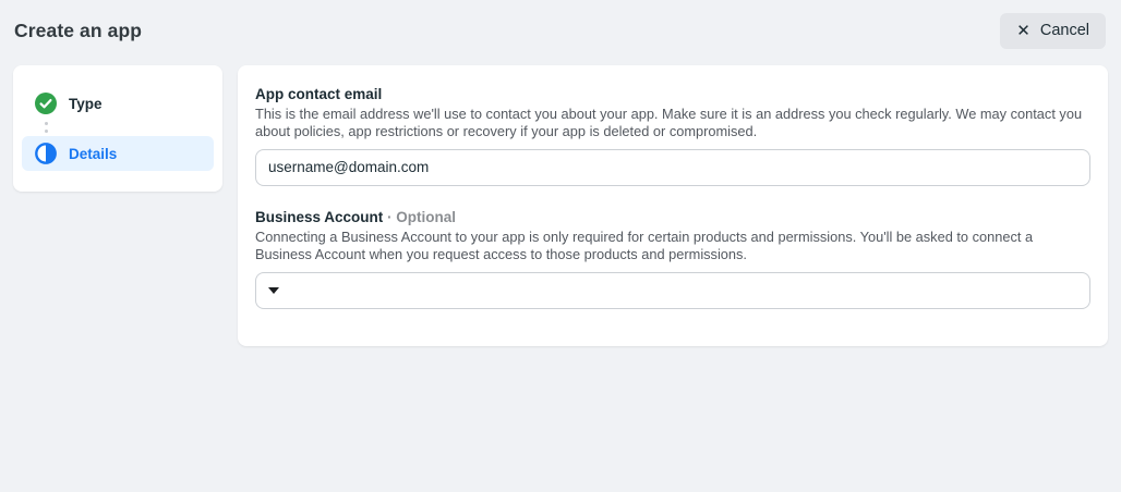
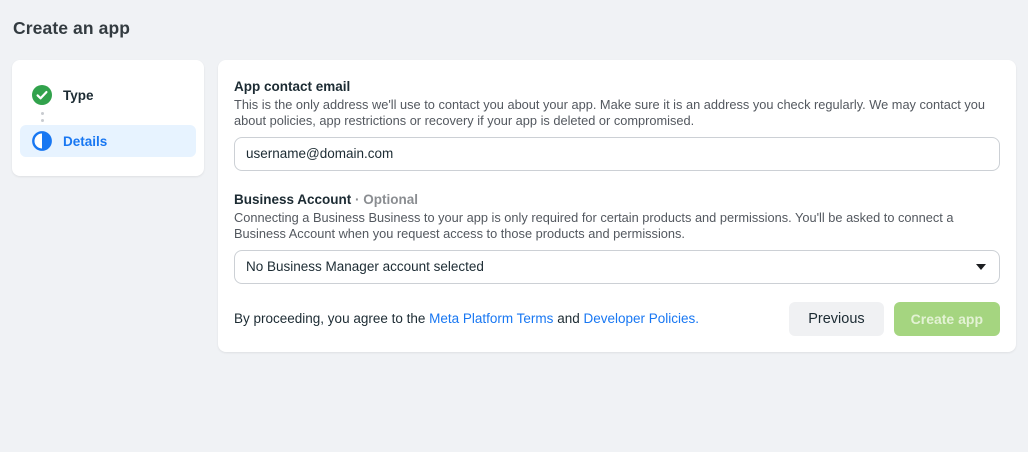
  Create an app
- ✕
- Cancel
  Type
  Details
  App contact email
- This is the email address we'll use to contact you about your app. Make sure it is an address you check regularly. We may contact you about policies, app restrictions or recovery if your app is deleted or compromised.
+ This is the only address we'll use to contact you about your app. Make sure it is an address you check regularly. We may contact you about policies, app restrictions or recovery if your app is deleted or compromised.
  username@domain.com
  Business Account · Optional
- Connecting a Business Account to your app is only required for certain products and permissions. You'll be asked to connect a Business Account when you request access to those products and permissions.
+ Connecting a Business Business to your app is only required for certain products and permissions. You'll be asked to connect a Business Account when you request access to those products and permissions.
+ No Business Manager account selected
+ By proceeding, you agree to the Meta Platform Terms and Developer Policies.
+ Previous
+ Create app
